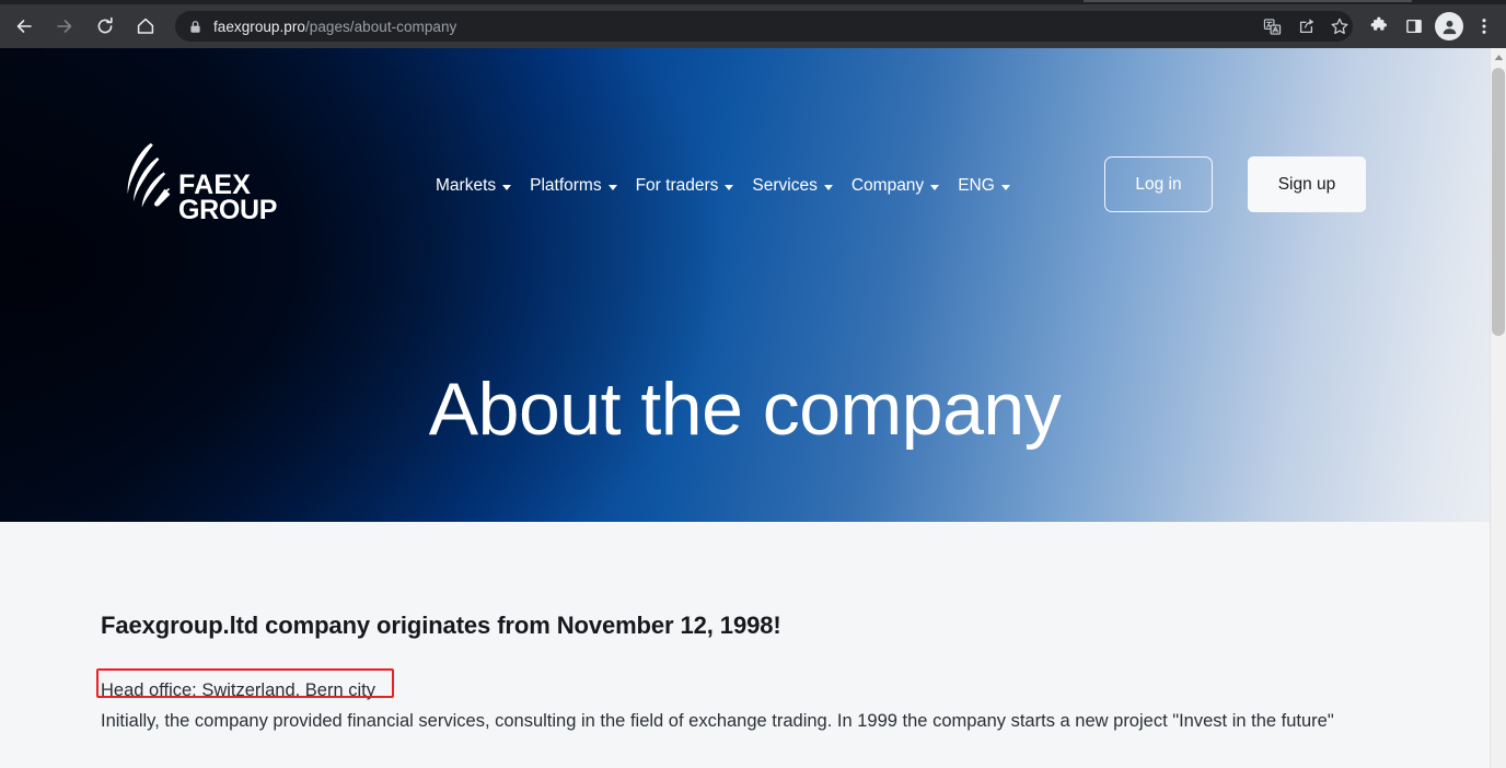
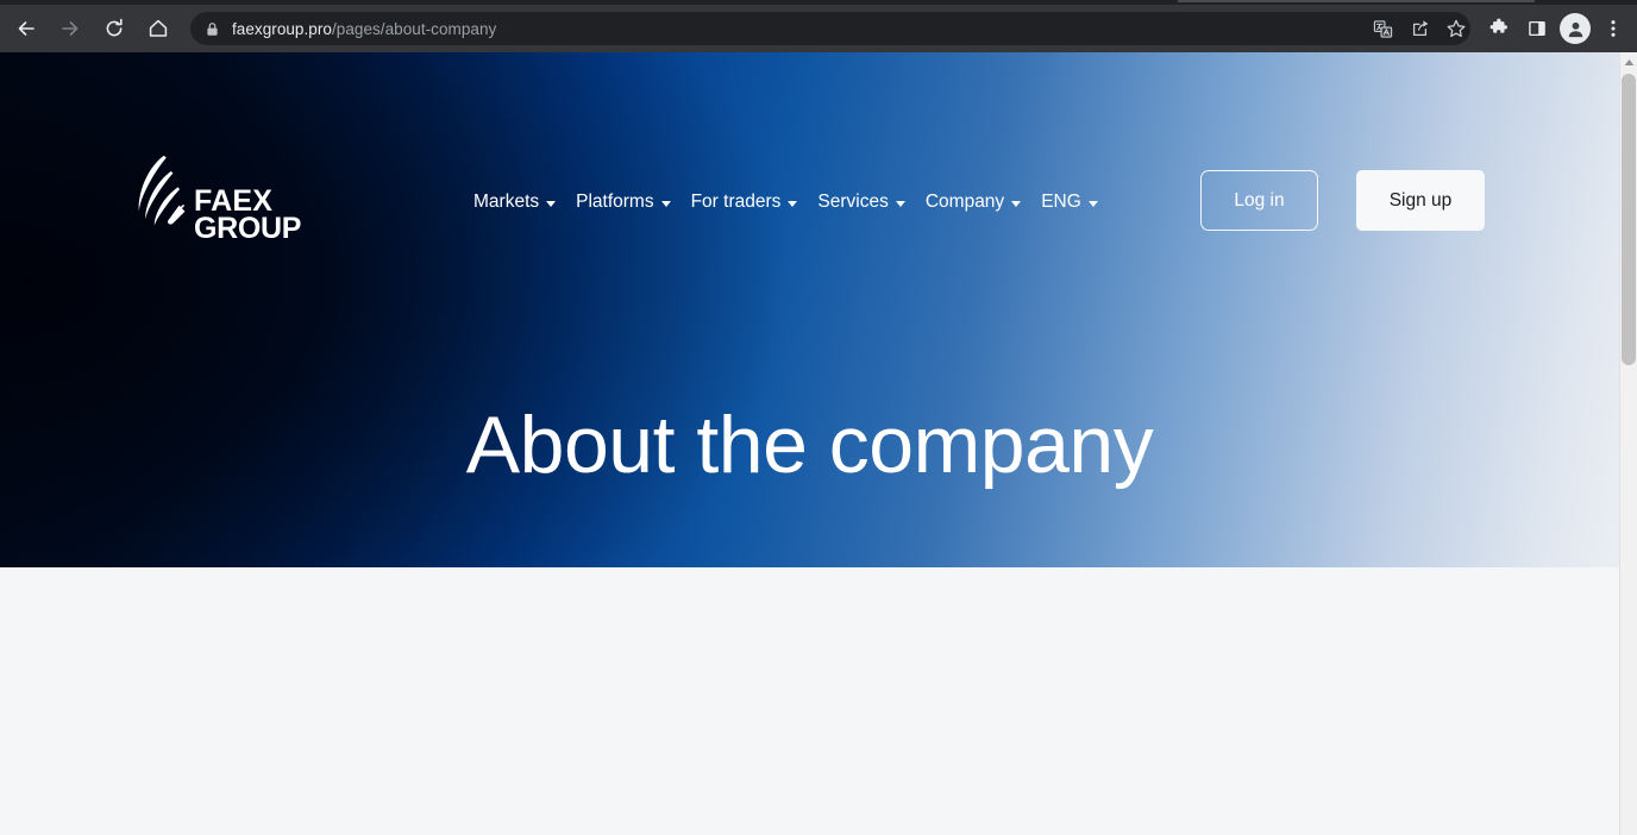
  faexgroup.pro/pages/about-company
  FAEX
  GROUP
  Markets
  Platforms
  For traders
  Services
  Company
  ENG
  Log in
  Sign up
  About the company
- Faexgroup.ltd company originates from November 12, 1998!
- Head office: Switzerland. Bern city
- Initially, the company provided financial services, consulting in the field of exchange trading. In 1999 the company starts a new project "Invest in the future"
